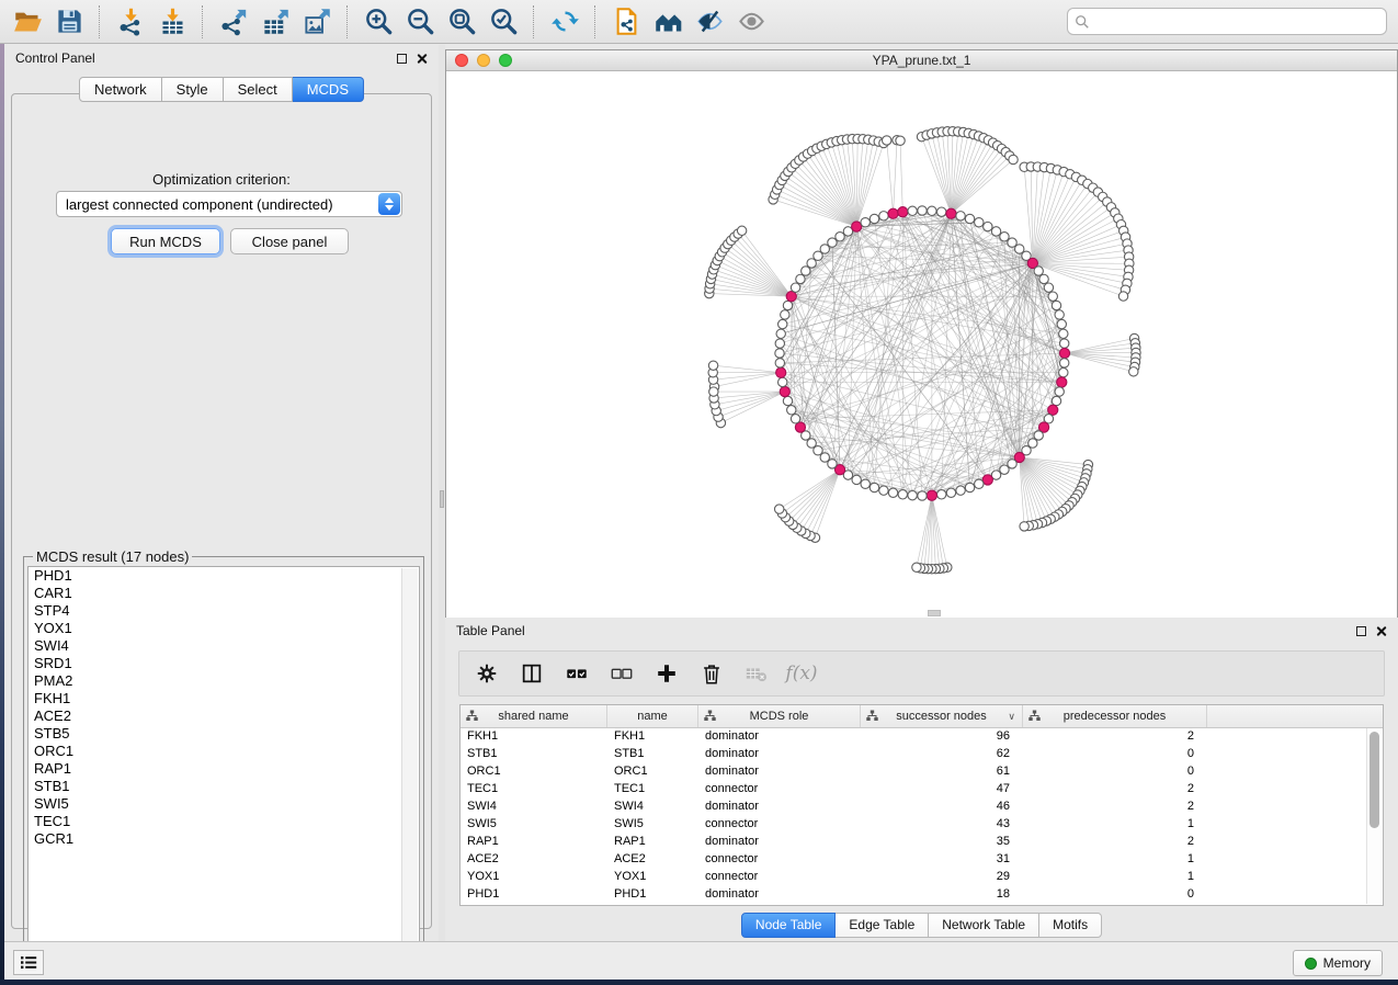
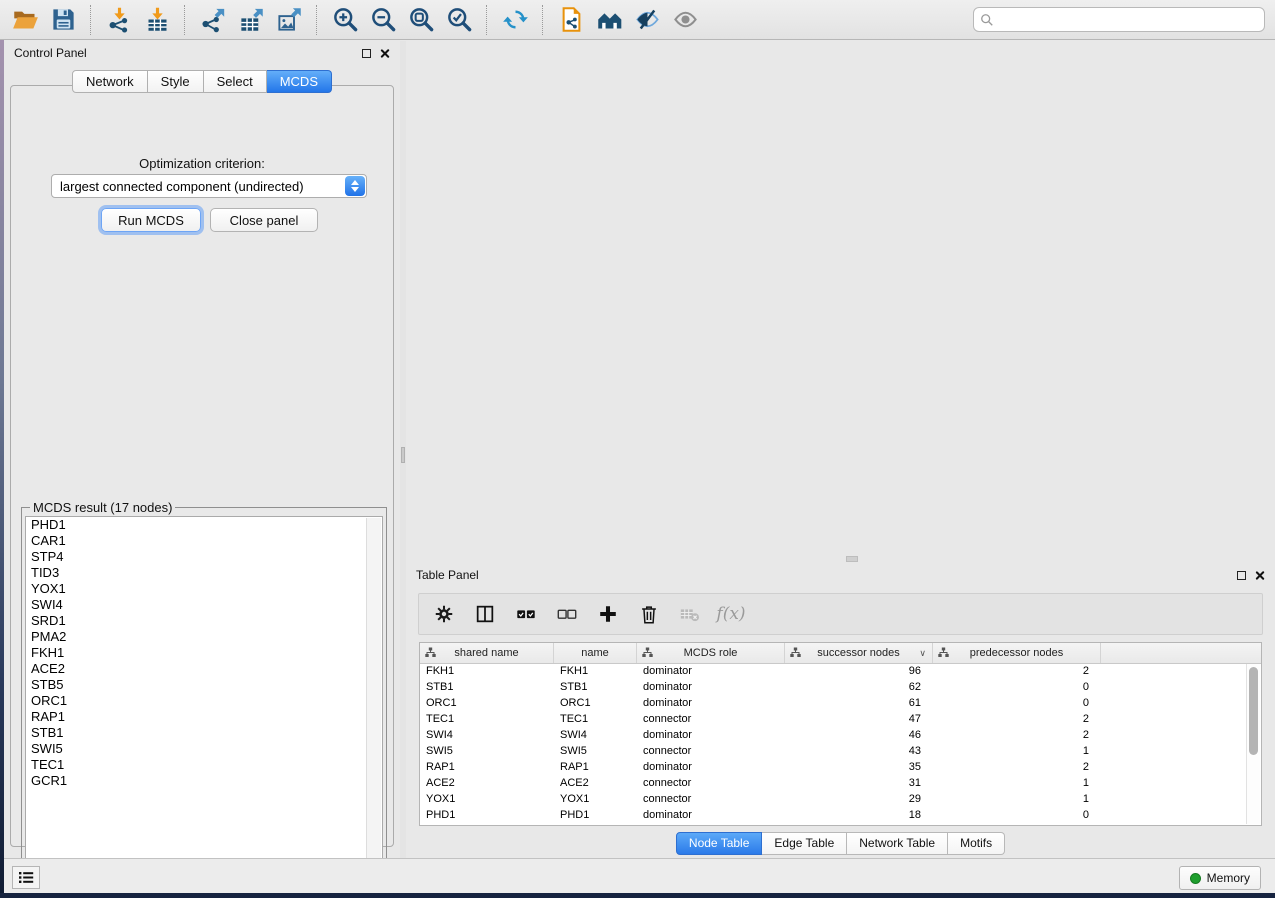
  Control Panel
  Optimization criterion:
  largest connected component (undirected)
  Run MCDS
  Close panel
  MCDS result (17 nodes)
  PHD1
  CAR1
  STP4
+ TID3
  YOX1
  SWI4
  SRD1
  PMA2
  FKH1
  ACE2
  STB5
  ORC1
  RAP1
  STB1
  SWI5
  TEC1
  GCR1
  Network
  Style
  Select
  MCDS
- YPA_prune.txt_1
  Table Panel
  f(x)
  shared name
  name
  MCDS role
  successor nodes
  ∨
  predecessor nodes
  FKH1
  FKH1
  dominator
  96
  2
  STB1
  STB1
  dominator
  62
  0
  ORC1
  ORC1
  dominator
  61
  0
  TEC1
  TEC1
  connector
  47
  2
  SWI4
  SWI4
  dominator
  46
  2
  SWI5
  SWI5
  connector
  43
  1
  RAP1
  RAP1
  dominator
  35
  2
  ACE2
  ACE2
  connector
  31
  1
  YOX1
  YOX1
  connector
  29
  1
  PHD1
  PHD1
  dominator
  18
  0
  Node Table
  Edge Table
  Network Table
  Motifs
  Memory
